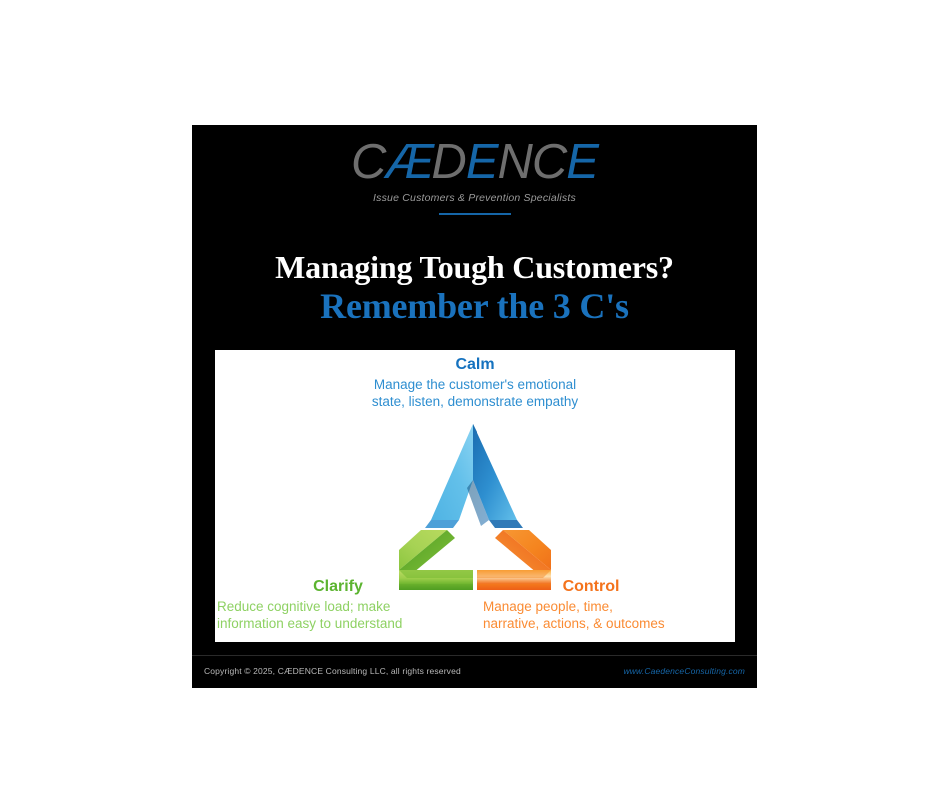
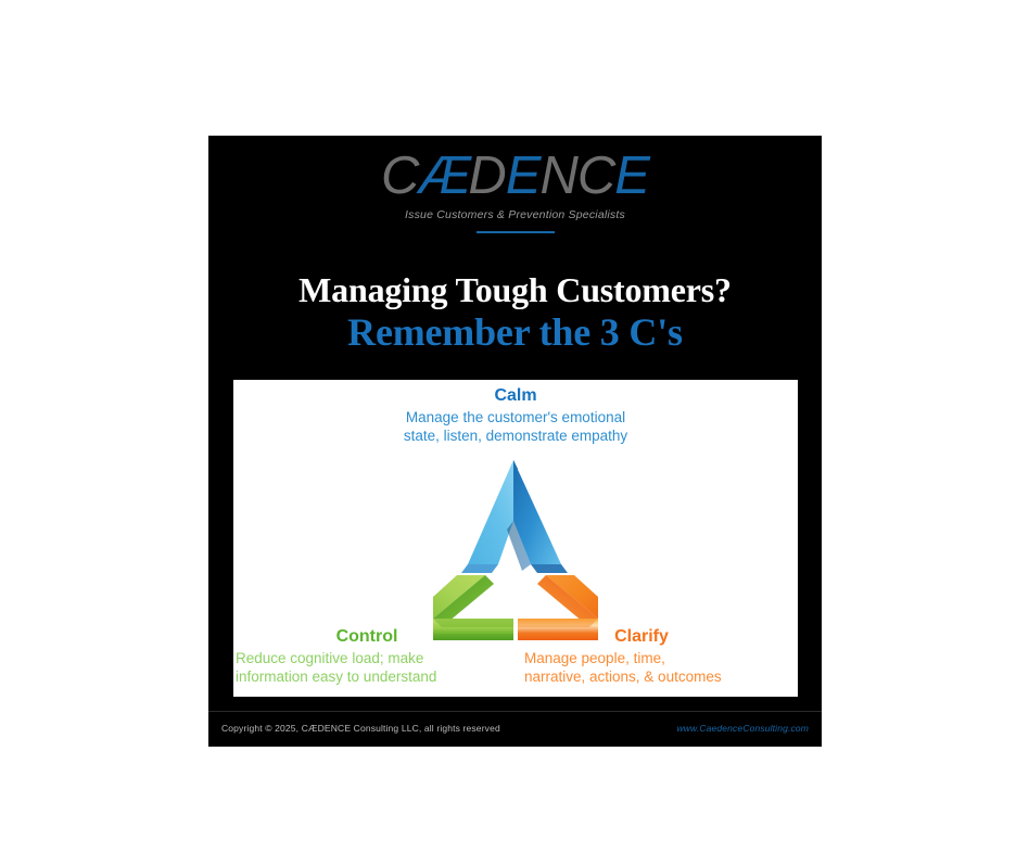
  CÆDENCE
  Issue Customers & Prevention Specialists
  Managing Tough Customers?
  Remember the 3 C's
  Calm
  Manage the customer's emotional
  state, listen, demonstrate empathy
- Clarify
+ Control
  Reduce cognitive load; make
  information easy to understand
- Control
+ Clarify
  Manage people, time,
  narrative, actions, & outcomes
  Copyright © 2025, CÆDENCE Consulting LLC, all rights reserved
  www.CaedenceConsulting.com
